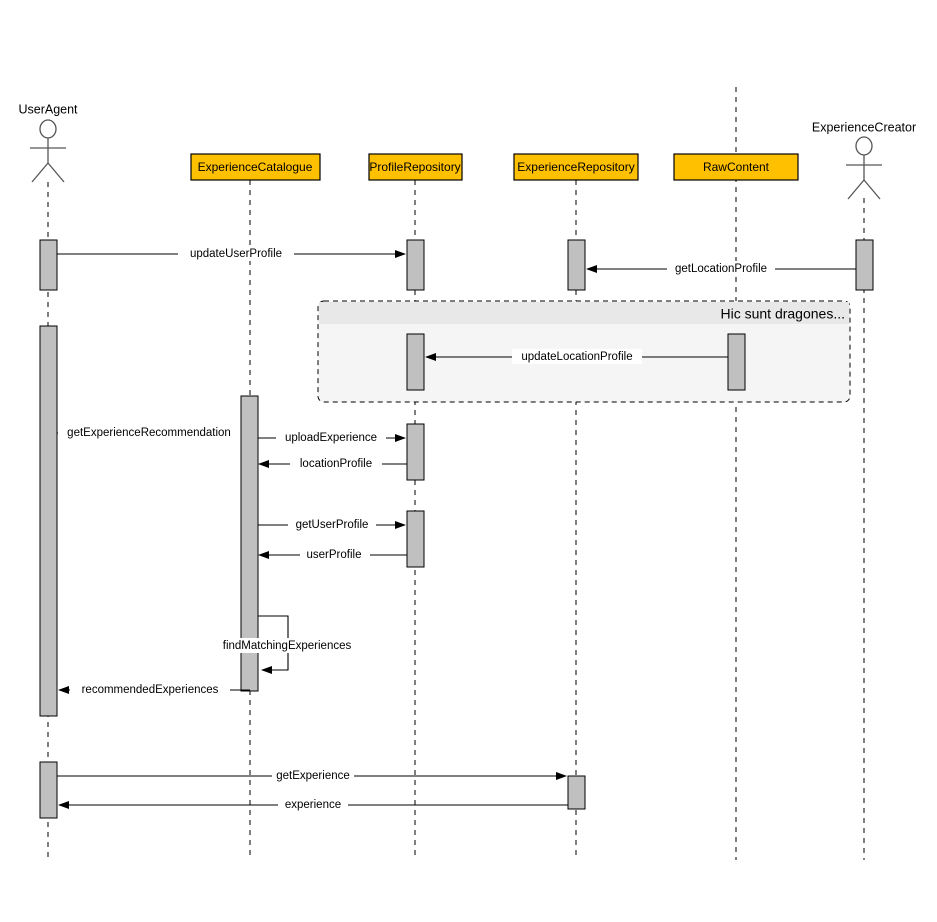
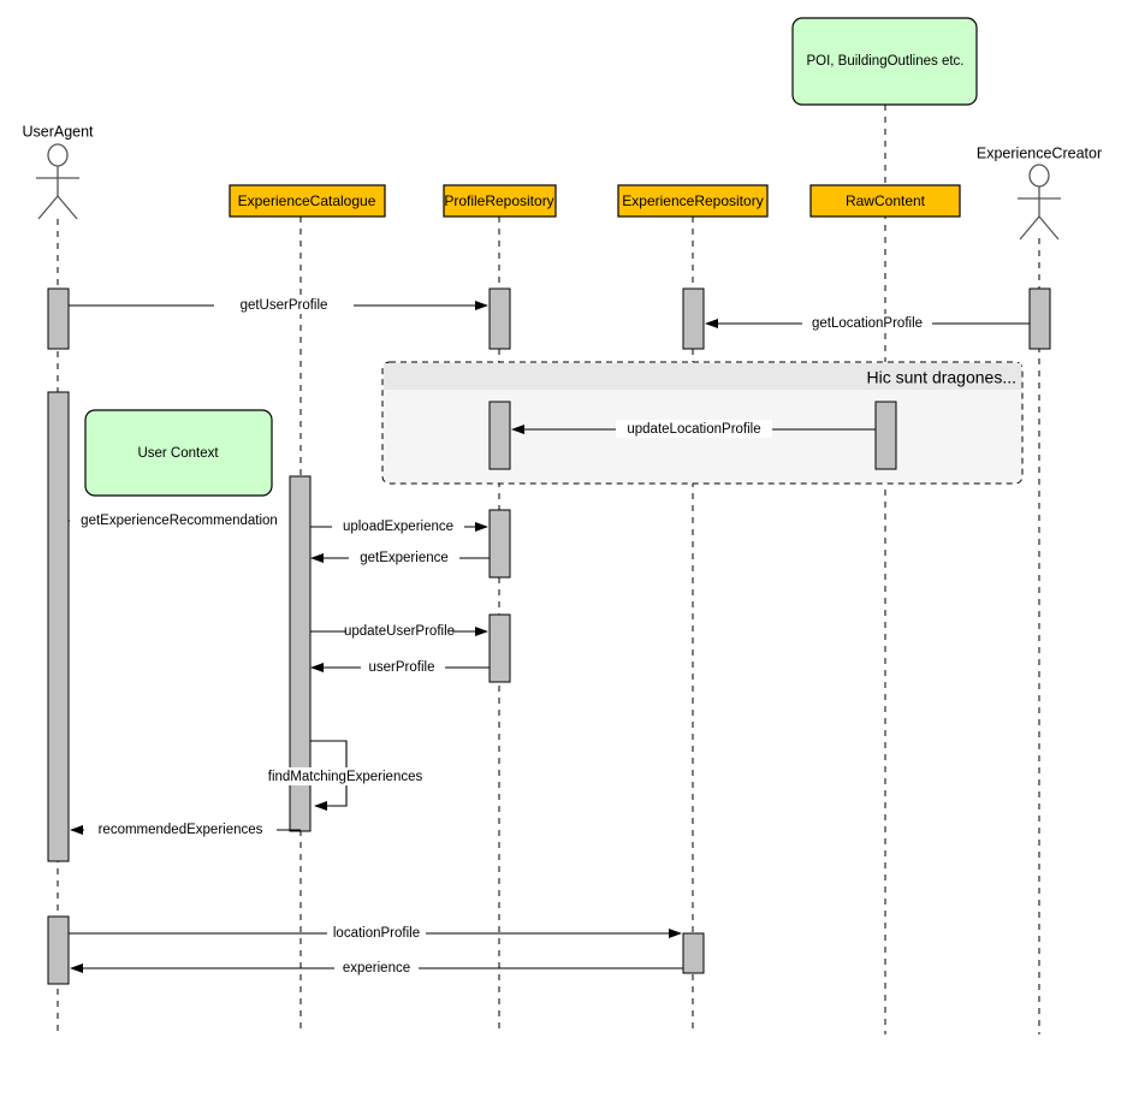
  Hic sunt dragones...
- updateUserProfile
+ getUserProfile
  getLocationProfile
  updateLocationProfile
  getExperienceRecommendation
  uploadExperience
- locationProfile
+ getExperience
- getUserProfile
+ updateUserProfile
  userProfile
  findMatchingExperiences
  recommendedExperiences
- getExperience
+ locationProfile
  experience
  ExperienceCatalogue
  ProfileRepository
  ExperienceRepository
  RawContent
  UserAgent
  ExperienceCreator
+ POI, BuildingOutlines etc.
+ User Context
